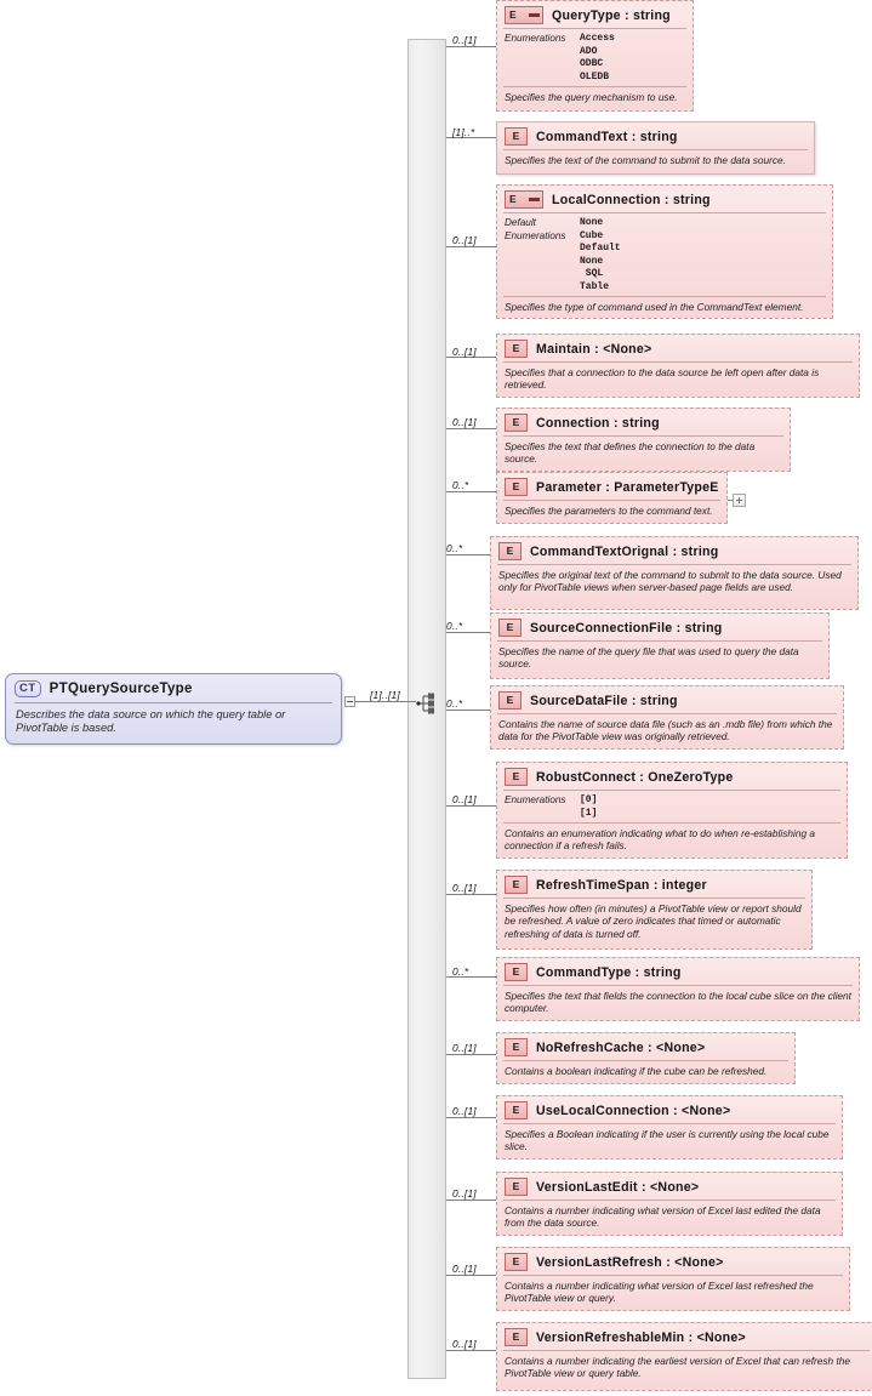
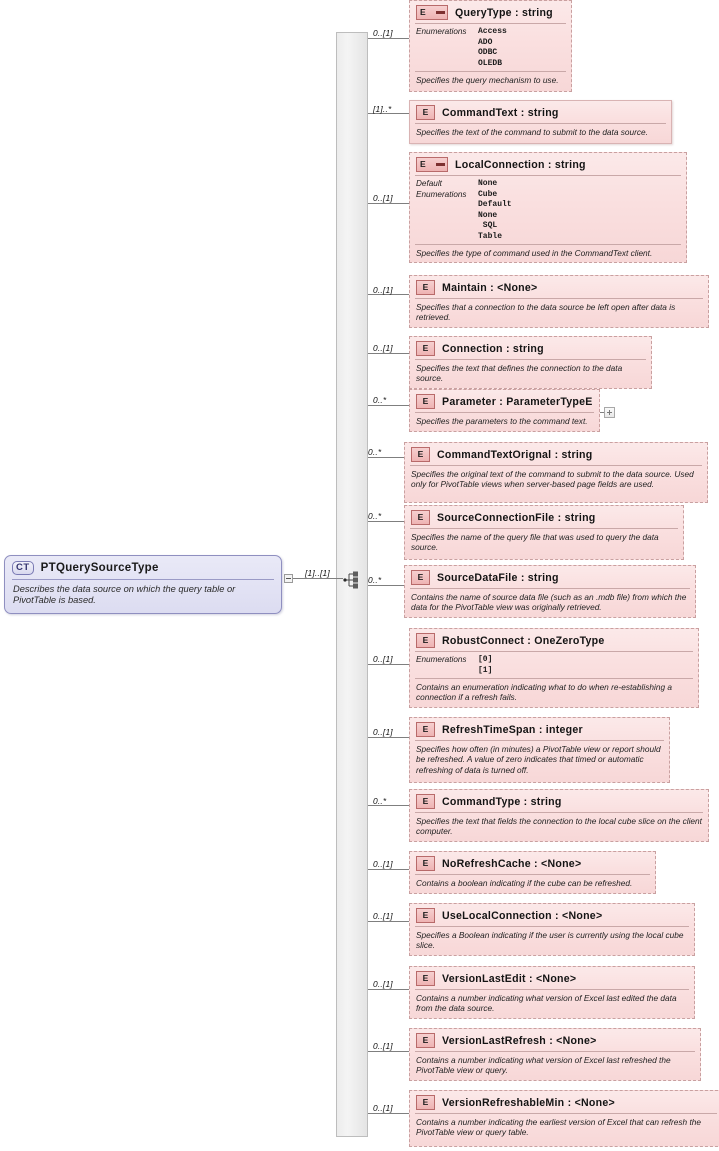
  CT
  PTQuerySourceType
  Describes the data source on which the query table or PivotTable is based.
  [1]..[1]
  0..[1]
  E
  QueryType : string
  Enumerations
  Access
  ADO
  ODBC
  OLEDB
  Specifies the query mechanism to use.
  [1]..*
  E
  CommandText : string
  Specifies the text of the command to submit to the data source.
  0..[1]
  E
  LocalConnection : string
  Default
  Enumerations
  None
  Cube
  Default
  None
  SQL
  Table
- Specifies the type of command used in the CommandText element.
+ Specifies the type of command used in the CommandText client.
  0..[1]
  E
  Maintain : <None>
  Specifies that a connection to the data source be left open after data is retrieved.
  0..[1]
  E
  Connection : string
  Specifies the text that defines the connection to the data source.
  0..*
  E
  Parameter : ParameterTypeE
  Specifies the parameters to the command text.
  0..*
  E
  CommandTextOrignal : string
  Specifies the original text of the command to submit to the data source. Used only for PivotTable views when server-based page fields are used.
  0..*
  E
  SourceConnectionFile : string
  Specifies the name of the query file that was used to query the data source.
  0..*
  E
  SourceDataFile : string
  Contains the name of source data file (such as an .mdb file) from which the data for the PivotTable view was originally retrieved.
  0..[1]
  E
  RobustConnect : OneZeroType
  Enumerations
  [0]
  [1]
  Contains an enumeration indicating what to do when re-establishing a connection if a refresh fails.
  0..[1]
  E
  RefreshTimeSpan : integer
  Specifies how often (in minutes) a PivotTable view or report should be refreshed. A value of zero indicates that timed or automatic refreshing of data is turned off.
  0..*
  E
  CommandType : string
  Specifies the text that fields the connection to the local cube slice on the client computer.
  0..[1]
  E
  NoRefreshCache : <None>
  Contains a boolean indicating if the cube can be refreshed.
  0..[1]
  E
  UseLocalConnection : <None>
  Specifies a Boolean indicating if the user is currently using the local cube slice.
  0..[1]
  E
  VersionLastEdit : <None>
  Contains a number indicating what version of Excel last edited the data from the data source.
  0..[1]
  E
  VersionLastRefresh : <None>
  Contains a number indicating what version of Excel last refreshed the PivotTable view or query.
  0..[1]
  E
  VersionRefreshableMin : <None>
  Contains a number indicating the earliest version of Excel that can refresh the PivotTable view or query table.
